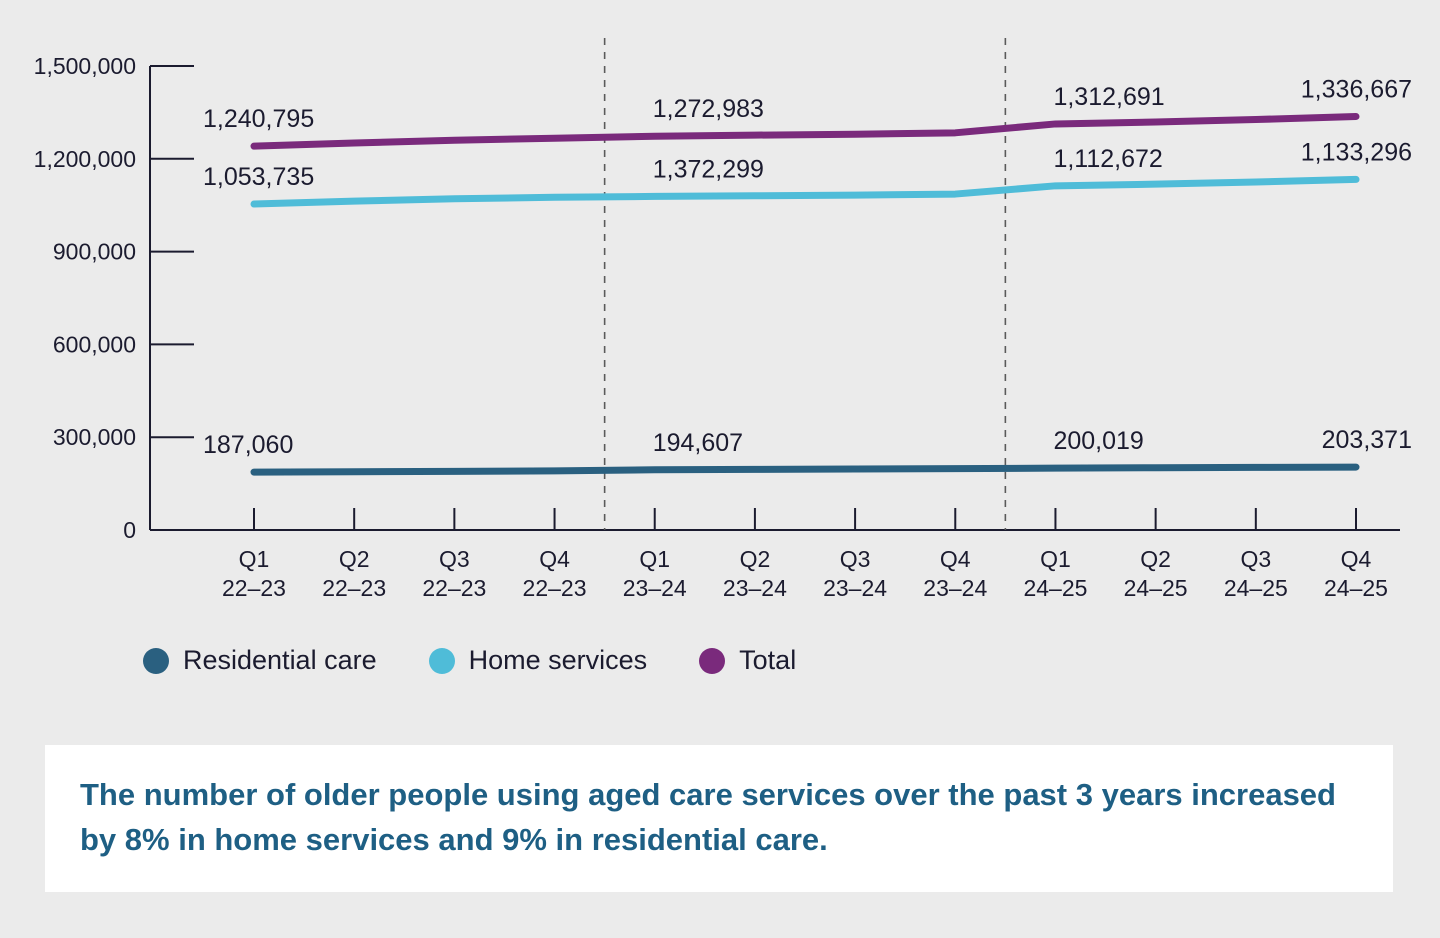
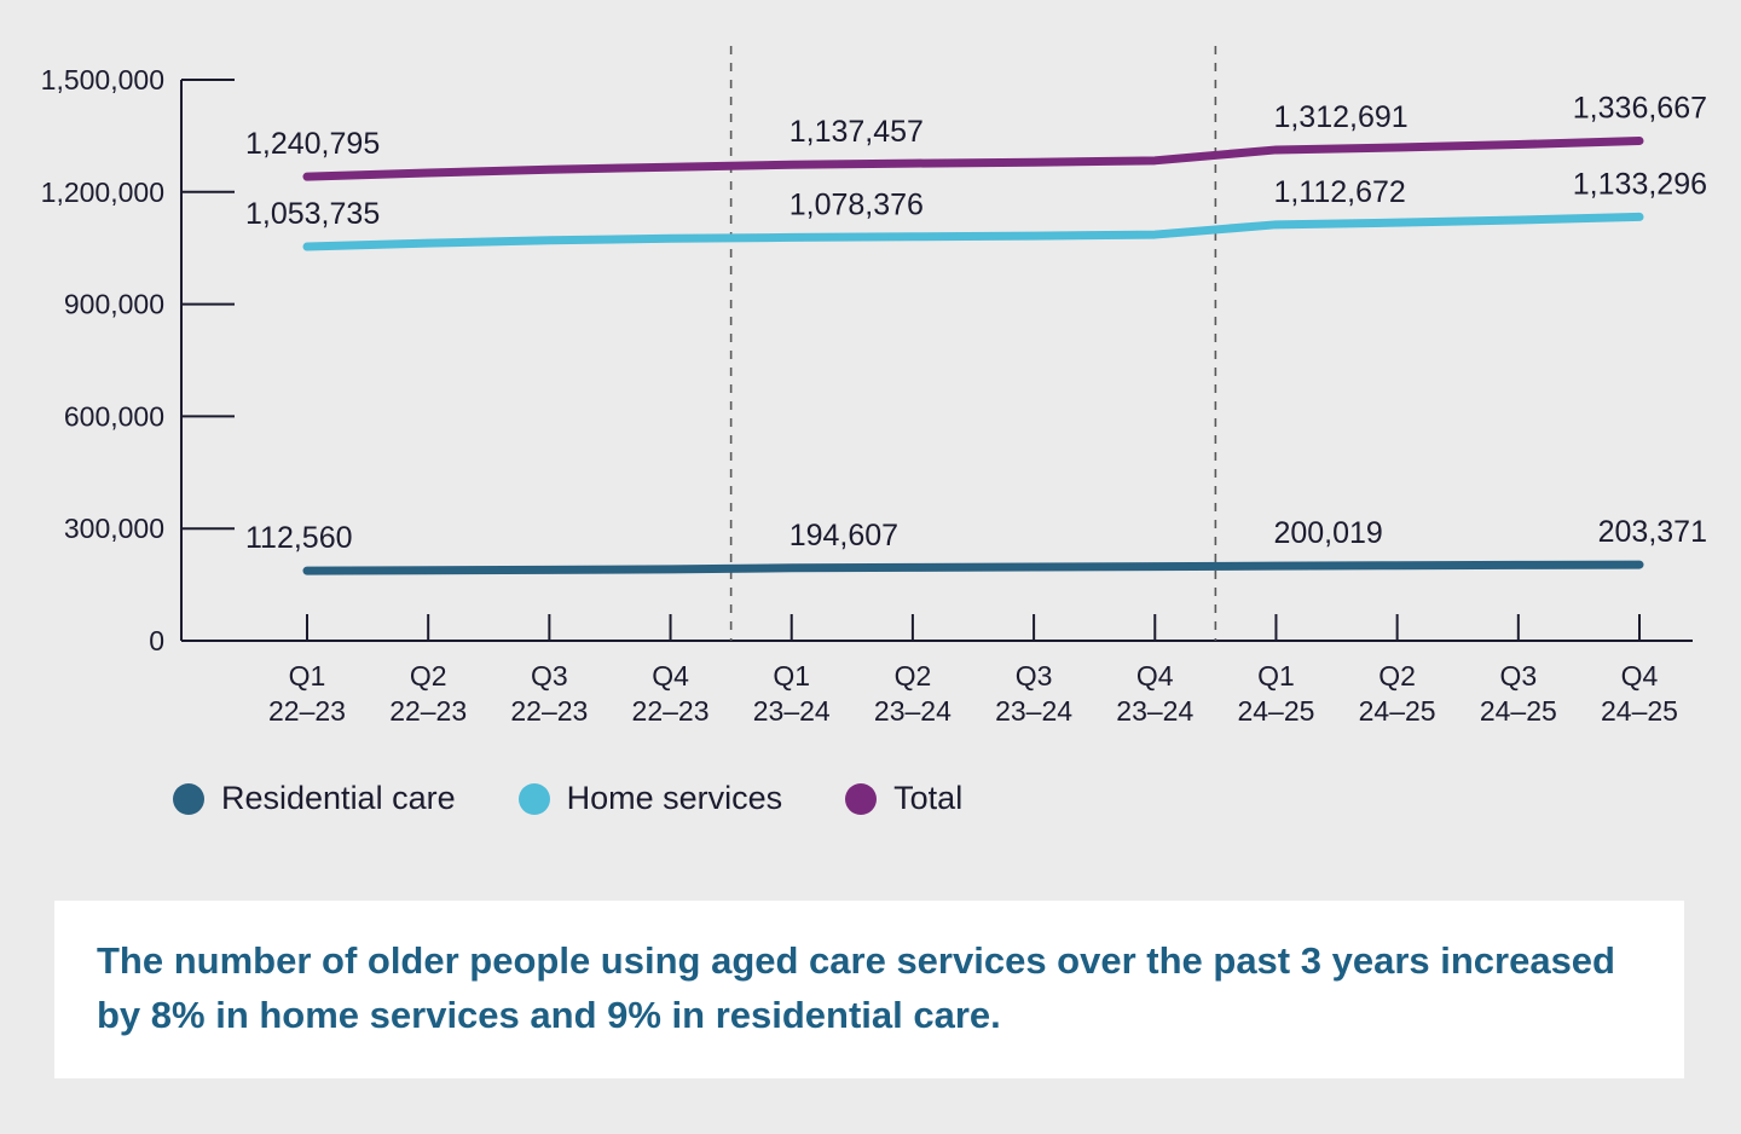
  0
  300,000
  600,000
  900,000
  1,200,000
  1,500,000
  Q1
  22–23
  Q2
  22–23
  Q3
  22–23
  Q4
  22–23
  Q1
  23–24
  Q2
  23–24
  Q3
  23–24
  Q4
  23–24
  Q1
  24–25
  Q2
  24–25
  Q3
  24–25
  Q4
  24–25
  1,240,795
- 1,272,983
+ 1,137,457
  1,312,691
  1,336,667
  1,053,735
- 1,372,299
+ 1,078,376
  1,112,672
  1,133,296
- 187,060
+ 112,560
  194,607
  200,019
  203,371
  Residential care
  Home services
  Total
  The number of older people using aged care services over the past 3 years increased by 8% in home services and 9% in residential care.
